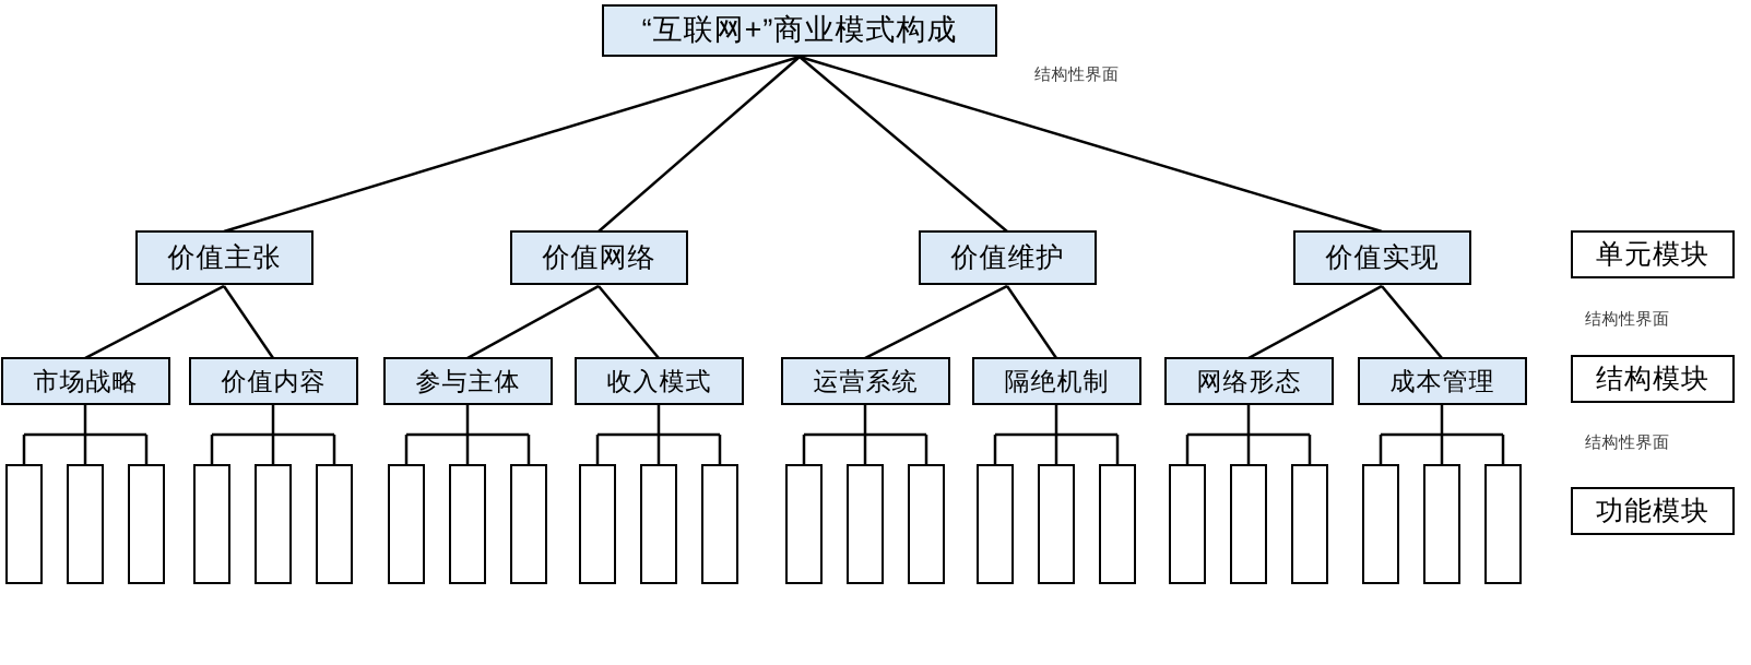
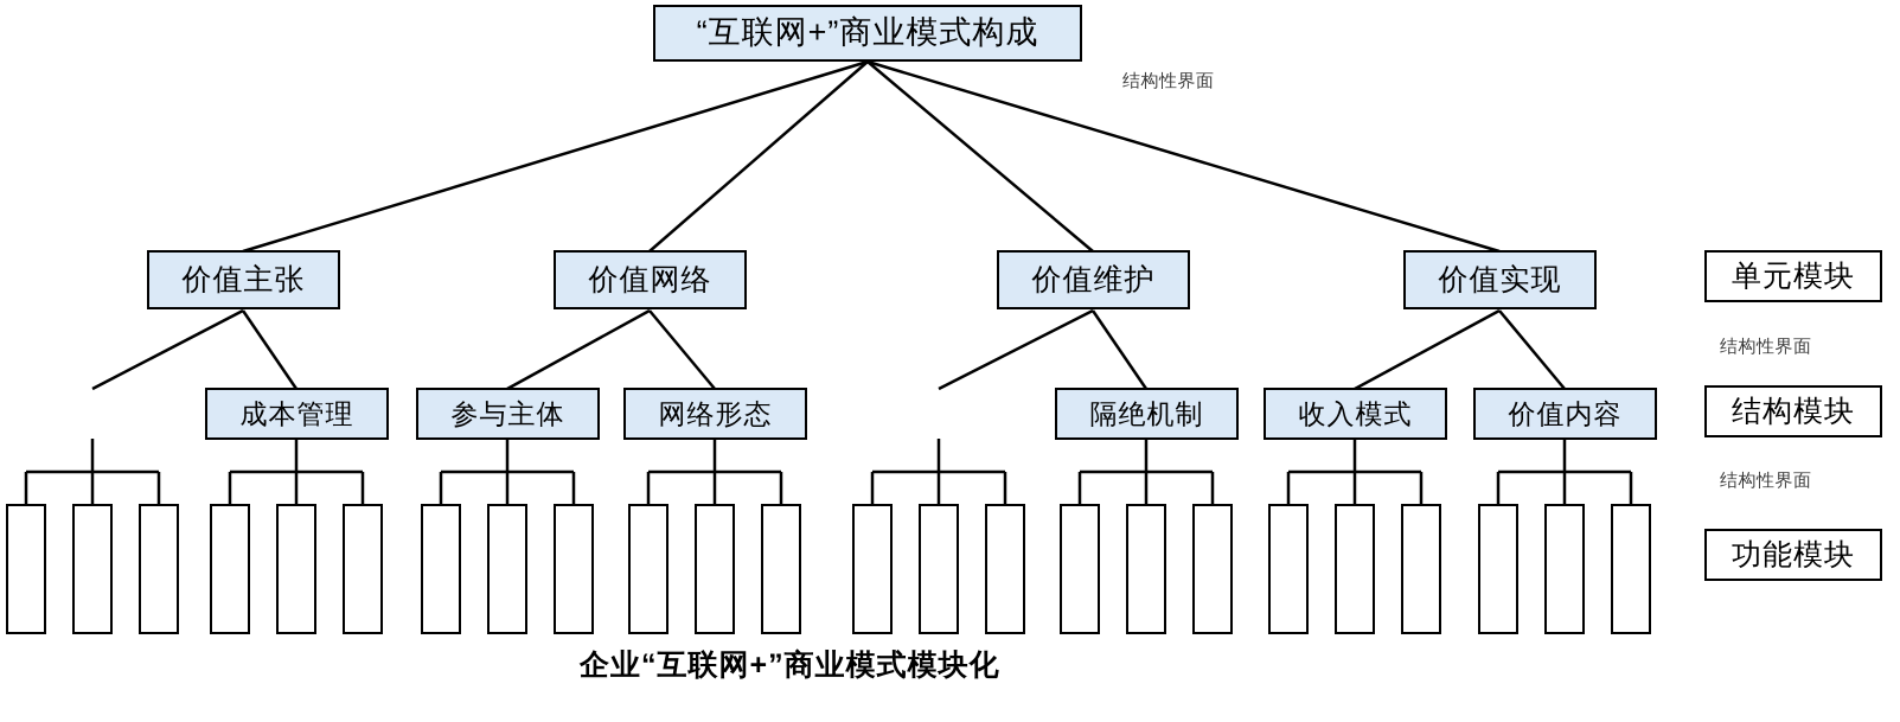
  “互联网+”商业模式构成
  价值主张
  价值网络
  价值维护
  价值实现
- 市场战略
- 价值内容
+ 成本管理
  参与主体
- 收入模式
+ 网络形态
- 运营系统
  隔绝机制
- 网络形态
+ 收入模式
- 成本管理
+ 价值内容
  结构性界面
  单元模块
  结构性界面
  结构模块
  结构性界面
  功能模块
+ 企业“互联网+”商业模式模块化
